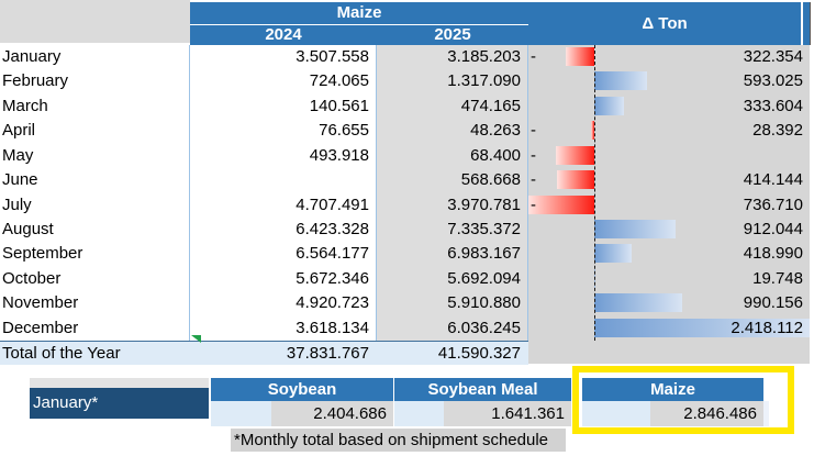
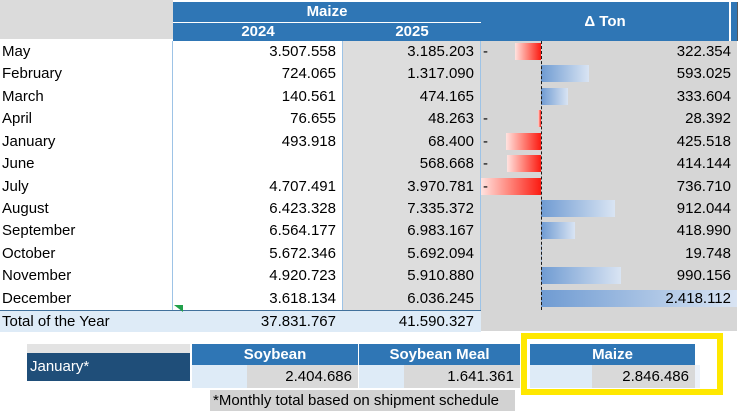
  Maize
  2024
  2025
  Δ Ton
- January
+ May
  3.507.558
  3.185.203
  -
  322.354
  February
  724.065
  1.317.090
  593.025
  March
  140.561
  474.165
  333.604
  April
  76.655
  48.263
  -
  28.392
- May
+ January
  493.918
  68.400
  -
+ 425.518
  June
  568.668
  -
  414.144
  July
  4.707.491
  3.970.781
  -
  736.710
  August
  6.423.328
  7.335.372
  912.044
  September
  6.564.177
  6.983.167
  418.990
  October
  5.672.346
  5.692.094
  19.748
  November
  4.920.723
  5.910.880
  990.156
  December
  3.618.134
  6.036.245
  2.418.112
  Total of the Year
  37.831.767
  41.590.327
  January*
  Soybean
  Soybean Meal
  Maize
  2.404.686
  1.641.361
  2.846.486
  *Monthly total based on shipment schedule
